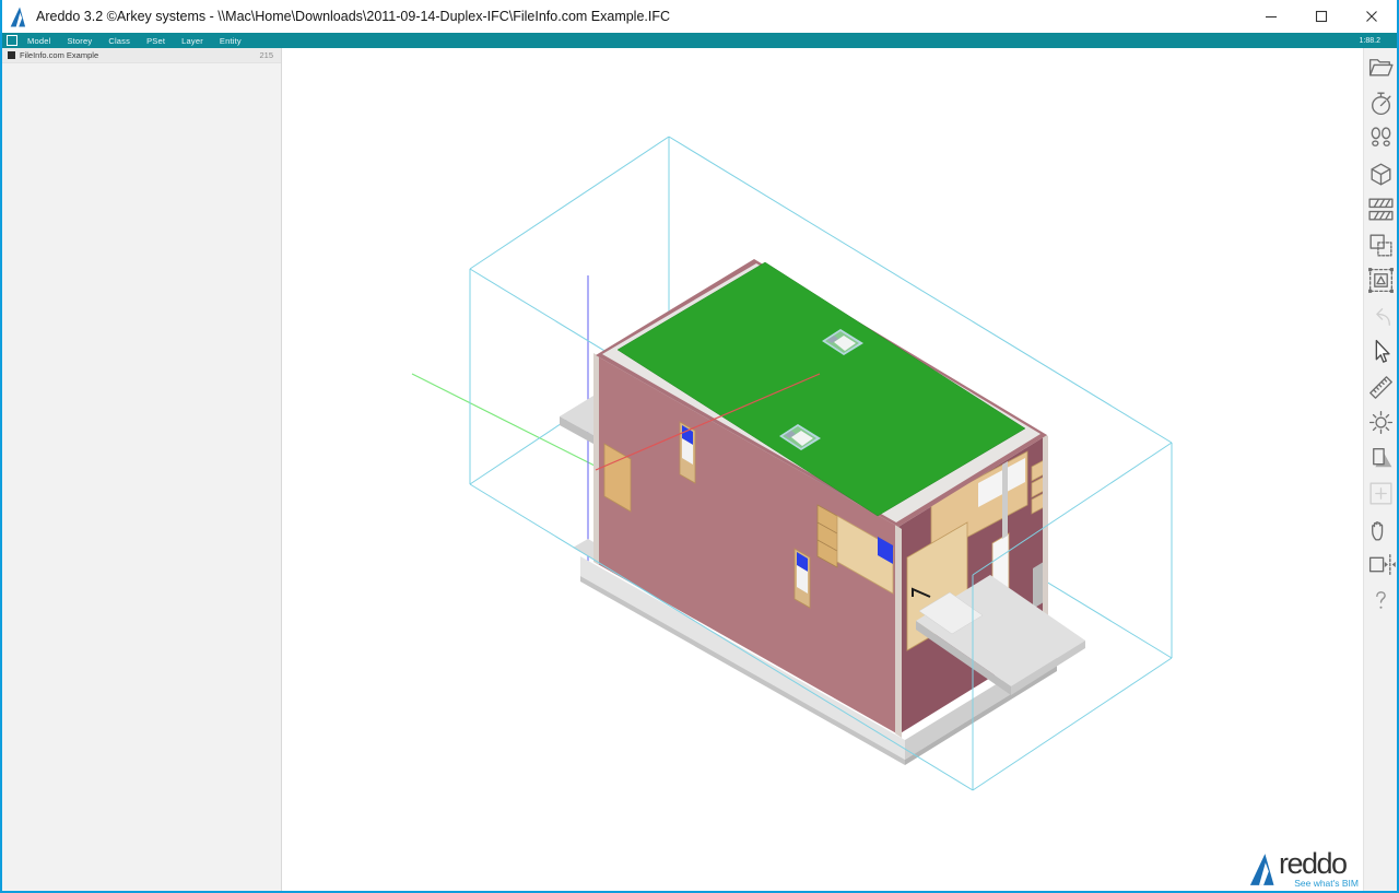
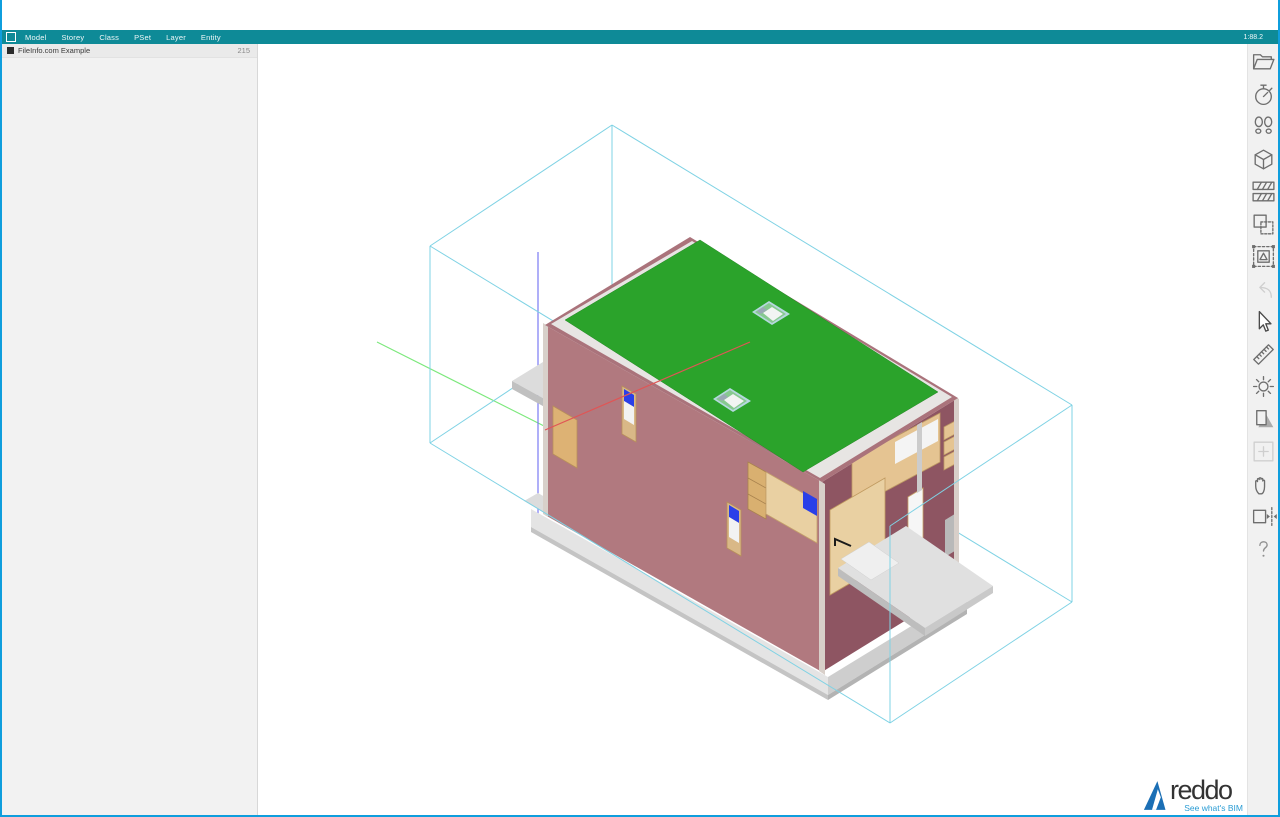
- Areddo 3.2 ©Arkey systems - \\Mac\Home\Downloads\2011-09-14-Duplex-IFC\FileInfo.com Example.IFC
  Model
  Storey
  Class
  PSet
  Layer
  Entity
  FileInfo.com Example
  215
  reddo
  See what's BIM
